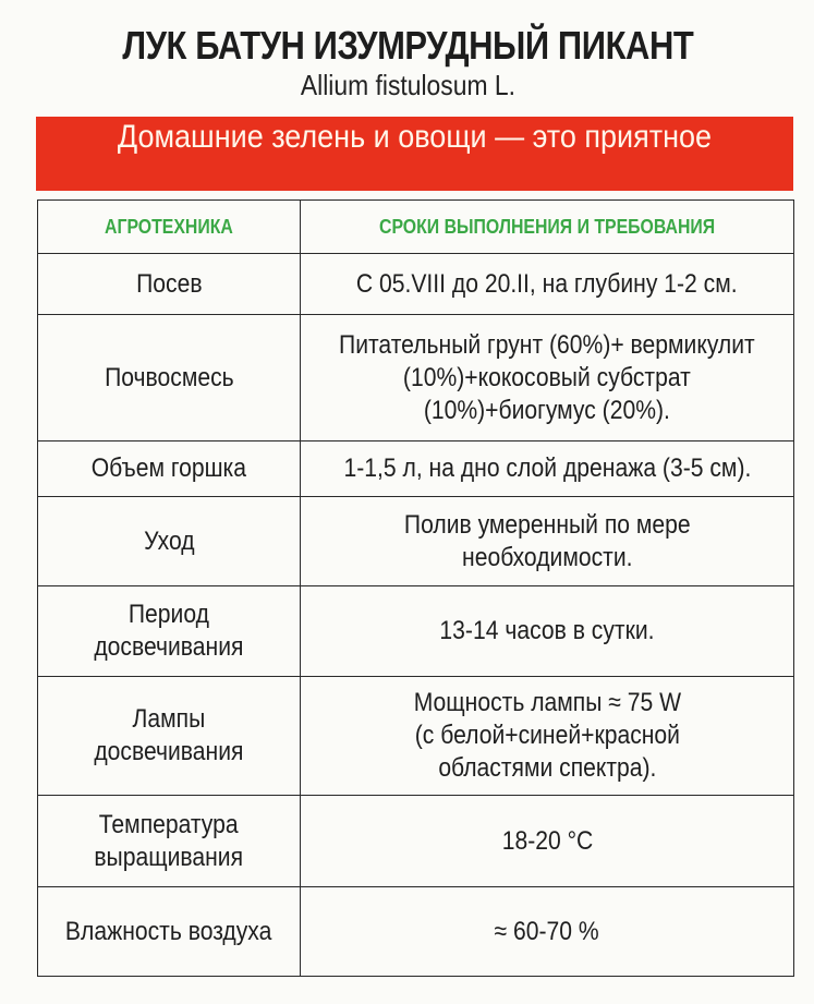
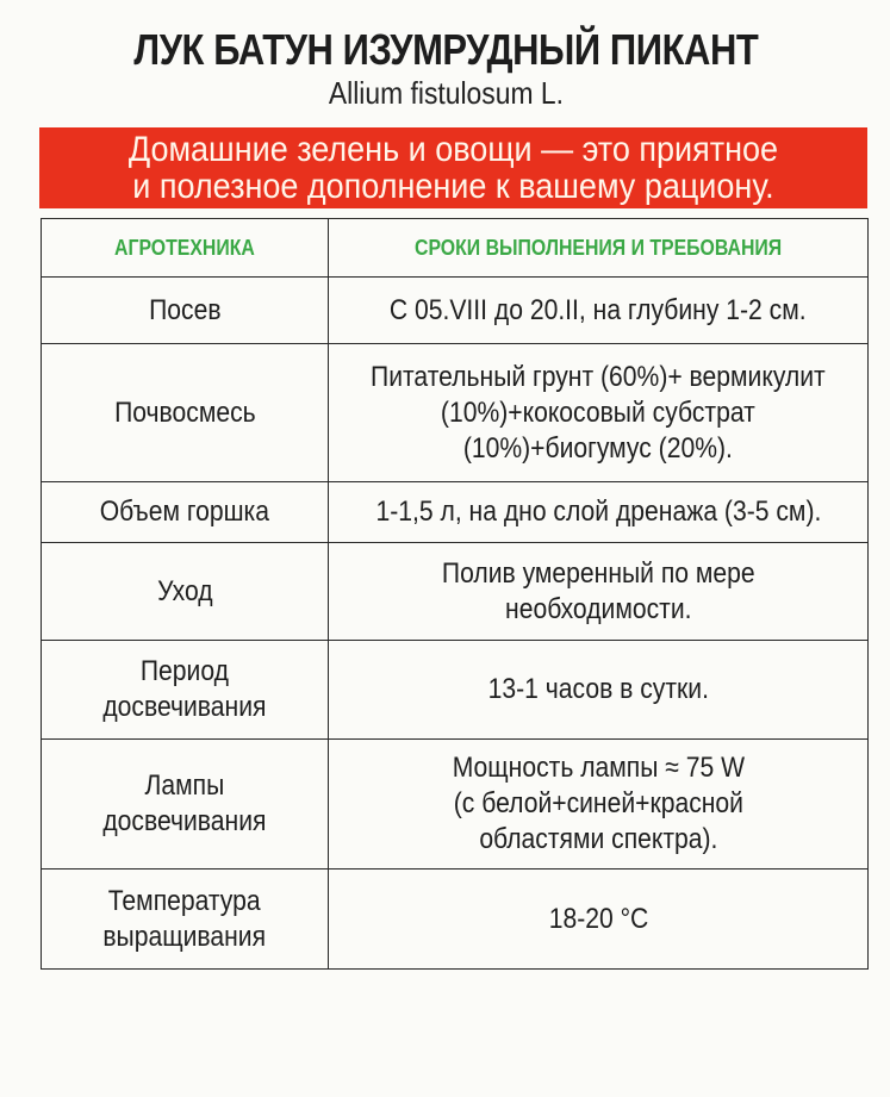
  ЛУК БАТУН ИЗУМРУДНЫЙ ПИКАНТ
  Allium fistulosum L.
  Домашние зелень и овощи — это приятное
+ и полезное дополнение к вашему рациону.
  АГРОТЕХНИКА	СРОКИ ВЫПОЛНЕНИЯ И ТРЕБОВАНИЯ
  Посев	С 05.VIII до 20.II, на глубину 1-2 см.
  Почвосмесь	Питательный грунт (60%)+ вермикулит (10%)+кокосовый субстрат (10%)+биогумус (20%).
  Объем горшка	1-1,5 л, на дно слой дренажа (3-5 см).
  Уход	Полив умеренный по мере необходимости.
- Период досвечивания	13-14 часов в сутки.
+ Период досвечивания	13-1 часов в сутки.
  Лампы досвечивания	Мощность лампы ≈ 75 W (с белой+синей+красной областями спектра).
  Температура выращивания	18-20 °C
- Влажность воздуха	≈ 60-70 %
